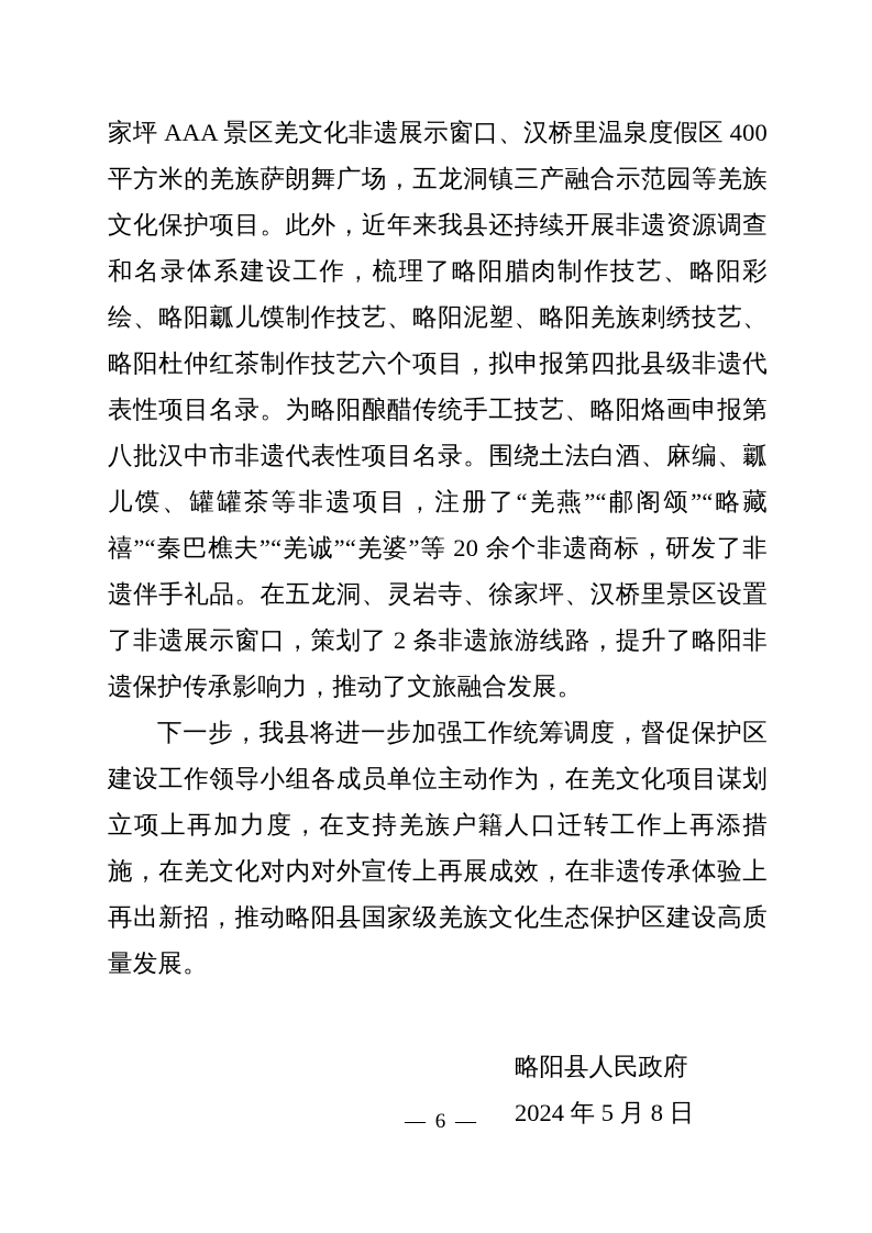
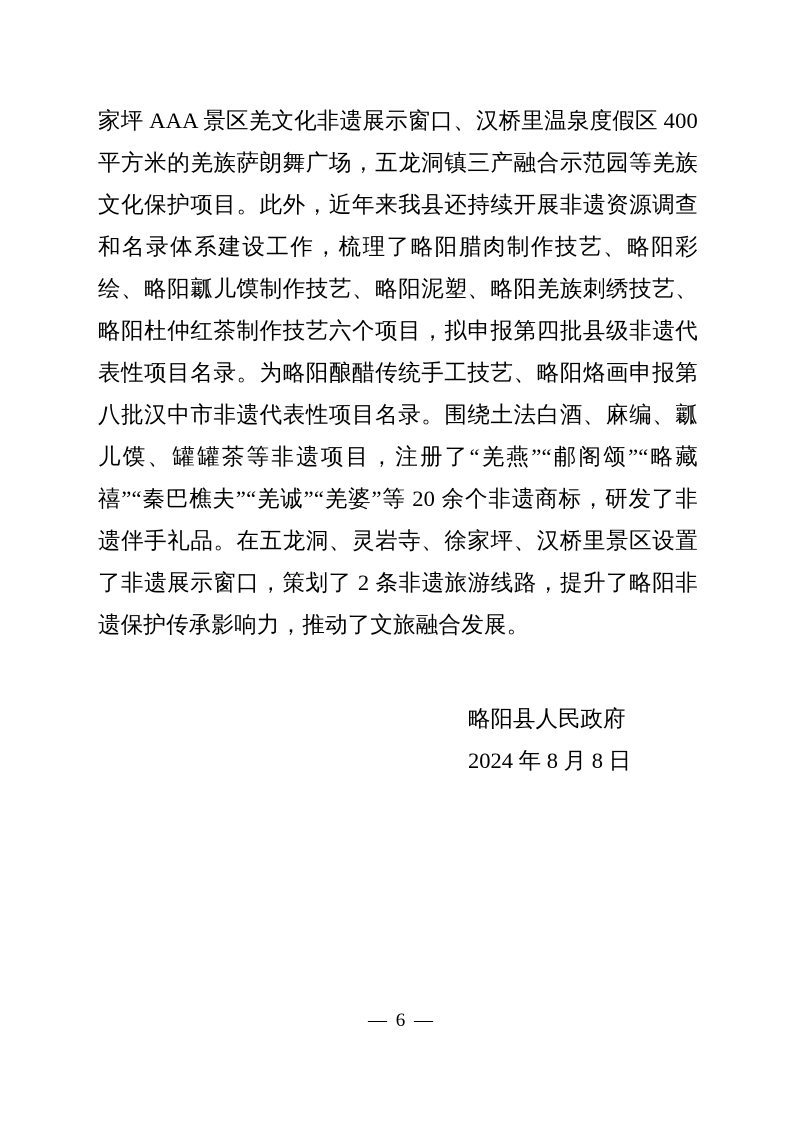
  家坪 AAA 景区羌文化非遗展示窗口、汉桥里温泉度假区 400 平方米的羌族萨朗舞广场，五龙洞镇三产融合示范园等羌族文化保护项目。此外，近年来我县还持续开展非遗资源调查和名录体系建设工作，梳理了略阳腊肉制作技艺、略阳彩绘、略阳瓤儿馍制作技艺、略阳泥塑、略阳羌族刺绣技艺、略阳杜仲红茶制作技艺六个项目，拟申报第四批县级非遗代表性项目名录。为略阳酿醋传统手工技艺、略阳烙画申报第八批汉中市非遗代表性项目名录。围绕土法白酒、麻编、瓤儿馍、罐罐茶等非遗项目，注册了“羌燕”“郙阁颂”“略藏禧”“秦巴樵夫”“羌诚”“羌婆”等 20 余个非遗商标，研发了非遗伴手礼品。在五龙洞、灵岩寺、徐家坪、汉桥里景区设置了非遗展示窗口，策划了 2 条非遗旅游线路，提升了略阳非遗保护传承影响力，推动了文旅融合发展。
- 下一步，我县将进一步加强工作统筹调度，督促保护区建设工作领导小组各成员单位主动作为，在羌文化项目谋划立项上再加力度，在支持羌族户籍人口迁转工作上再添措施，在羌文化对内对外宣传上再展成效，在非遗传承体验上再出新招，推动略阳县国家级羌族文化生态保护区建设高质量发展。
  略阳县人民政府
- 2024 年 5 月 8 日
+ 2024 年 8 月 8 日
  — 6 —
